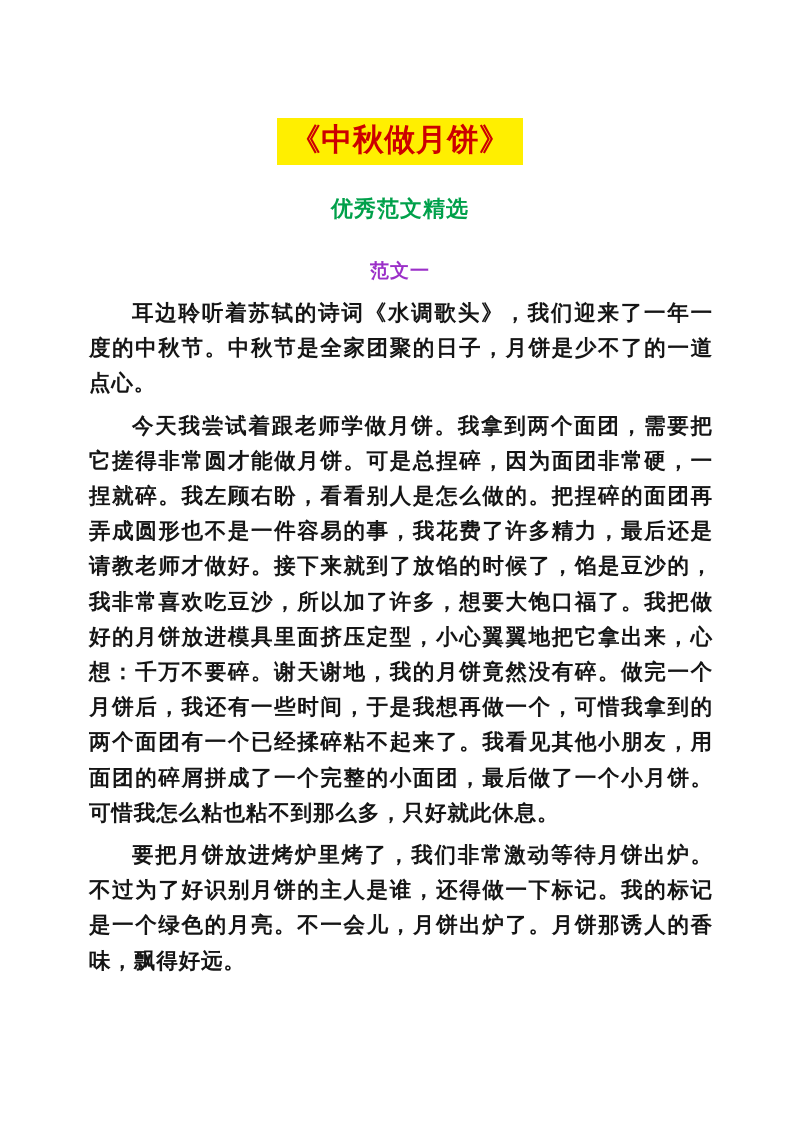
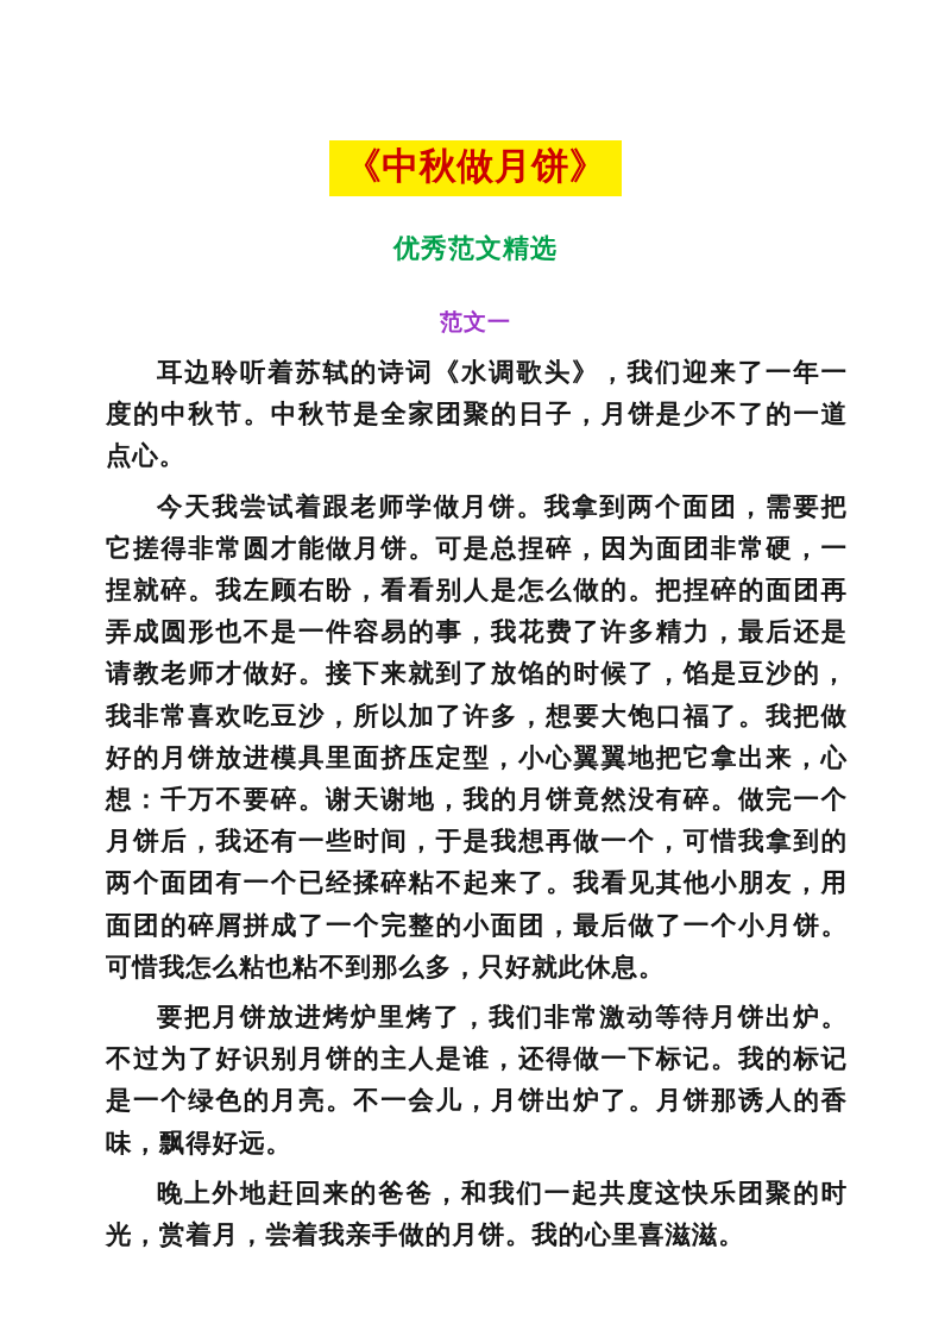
  《中秋做月饼》
  优秀范文精选
  范文一
  耳边聆听着苏轼的诗词《水调歌头》，我们迎来了一年一度的中秋节。中秋节是全家团聚的日子，月饼是少不了的一道点心。
  今天我尝试着跟老师学做月饼。我拿到两个面团，需要把它搓得非常圆才能做月饼。可是总捏碎，因为面团非常硬，一捏就碎。我左顾右盼，看看别人是怎么做的。把捏碎的面团再弄成圆形也不是一件容易的事，我花费了许多精力，最后还是请教老师才做好。接下来就到了放馅的时候了，馅是豆沙的，我非常喜欢吃豆沙，所以加了许多，想要大饱口福了。我把做好的月饼放进模具里面挤压定型，小心翼翼地把它拿出来，心想：千万不要碎。谢天谢地，我的月饼竟然没有碎。做完一个月饼后，我还有一些时间，于是我想再做一个，可惜我拿到的两个面团有一个已经揉碎粘不起来了。我看见其他小朋友，用面团的碎屑拼成了一个完整的小面团，最后做了一个小月饼。可惜我怎么粘也粘不到那么多，只好就此休息。
  要把月饼放进烤炉里烤了，我们非常激动等待月饼出炉。不过为了好识别月饼的主人是谁，还得做一下标记。我的标记是一个绿色的月亮。不一会儿，月饼出炉了。月饼那诱人的香味，飘得好远。
+ 晚上外地赶回来的爸爸，和我们一起共度这快乐团聚的时光，赏着月，尝着我亲手做的月饼。我的心里喜滋滋。
